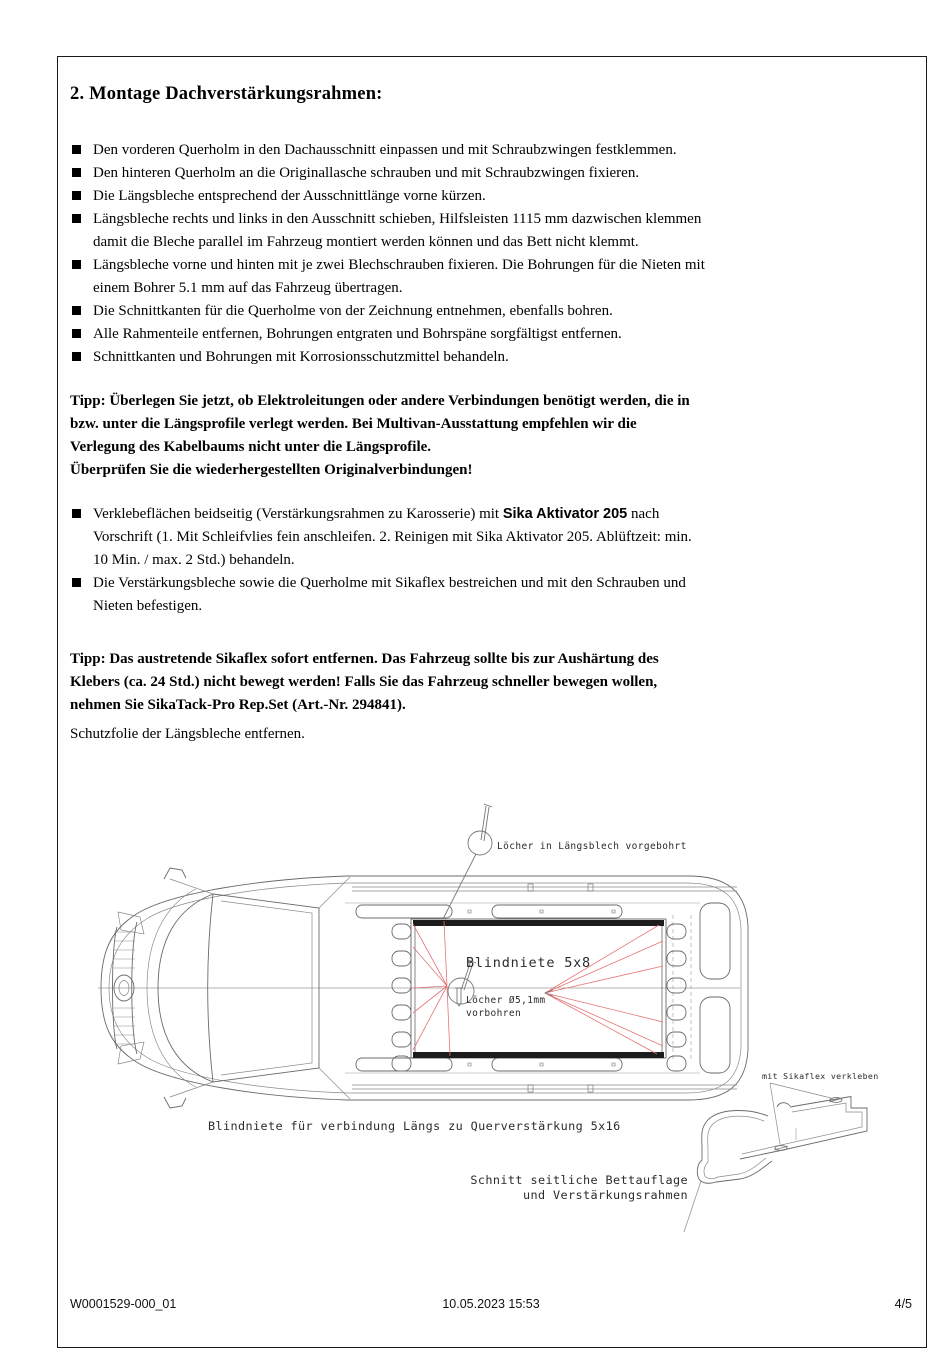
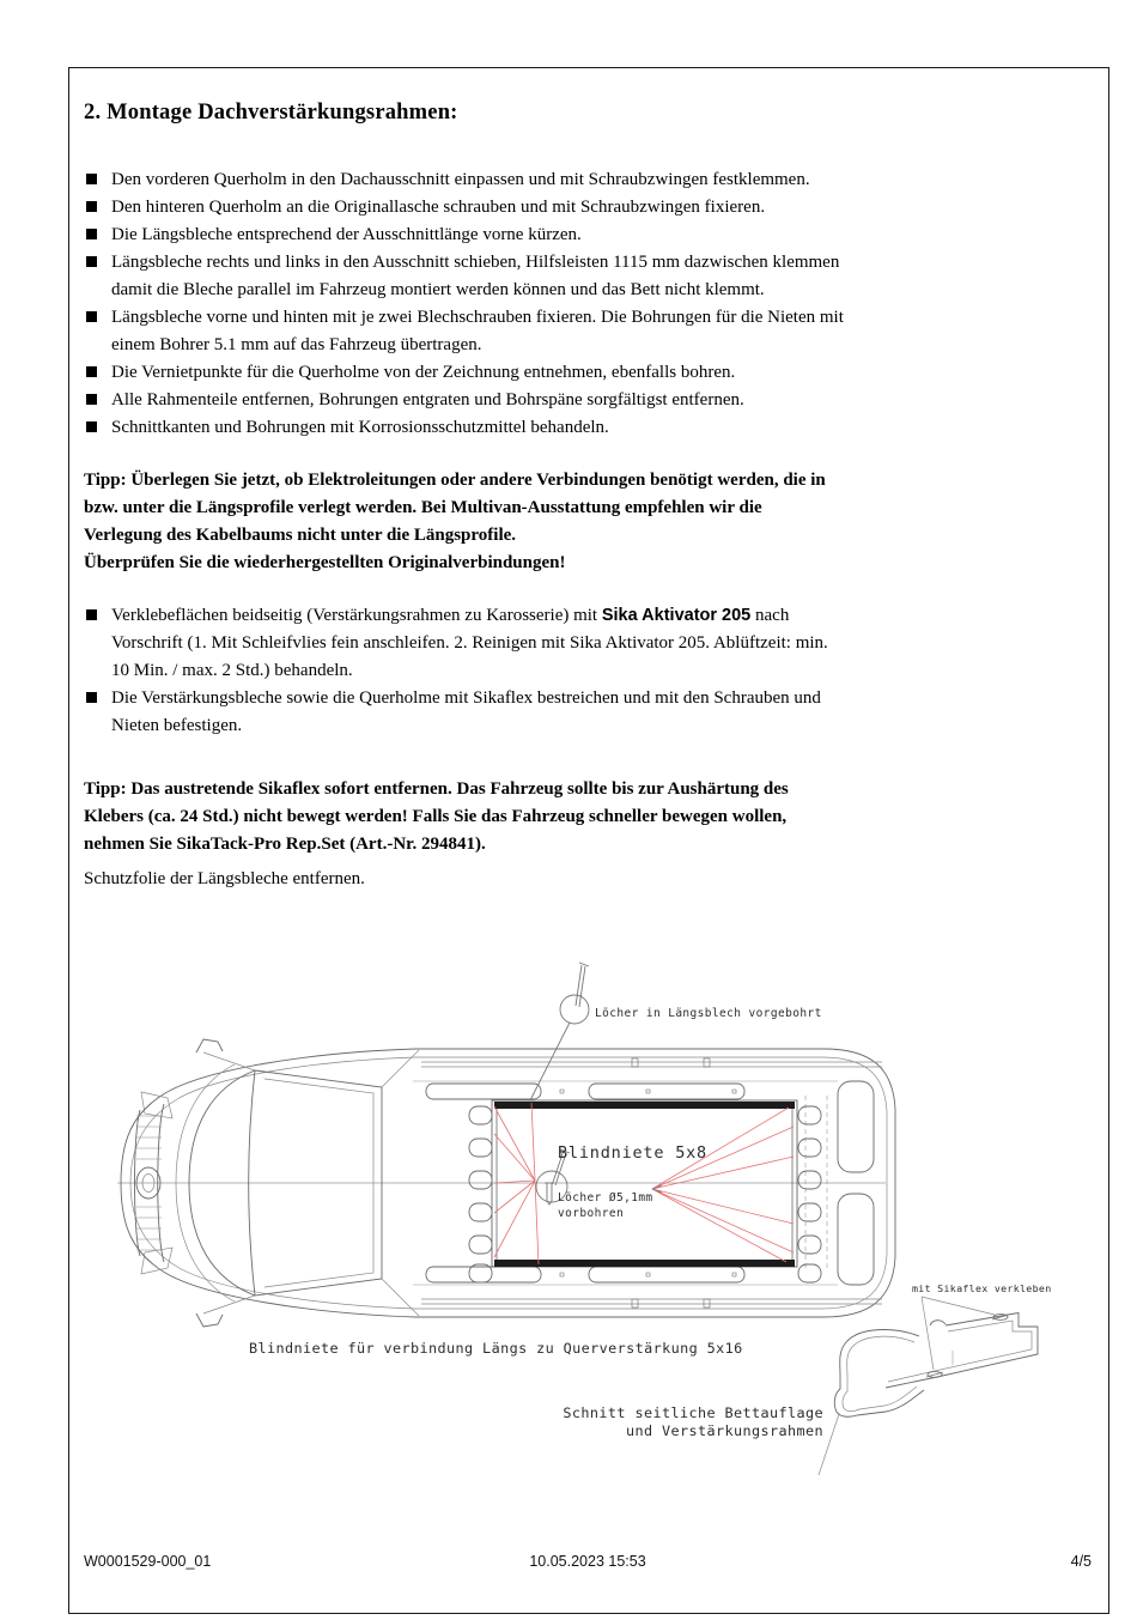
  2. Montage Dachverstärkungsrahmen:
  Den vorderen Querholm in den Dachausschnitt einpassen und mit Schraubzwingen festklemmen.
  Den hinteren Querholm an die Originallasche schrauben und mit Schraubzwingen fixieren.
  Die Längsbleche entsprechend der Ausschnittlänge vorne kürzen.
  Längsbleche rechts und links in den Ausschnitt schieben, Hilfsleisten 1115 mm dazwischen klemmen
  damit die Bleche parallel im Fahrzeug montiert werden können und das Bett nicht klemmt.
  Längsbleche vorne und hinten mit je zwei Blechschrauben fixieren. Die Bohrungen für die Nieten mit
  einem Bohrer 5.1 mm auf das Fahrzeug übertragen.
- Die Schnittkanten für die Querholme von der Zeichnung entnehmen, ebenfalls bohren.
+ Die Vernietpunkte für die Querholme von der Zeichnung entnehmen, ebenfalls bohren.
  Alle Rahmenteile entfernen, Bohrungen entgraten und Bohrspäne sorgfältigst entfernen.
  Schnittkanten und Bohrungen mit Korrosionsschutzmittel behandeln.
  Tipp: Überlegen Sie jetzt, ob Elektroleitungen oder andere Verbindungen benötigt werden, die in
  bzw. unter die Längsprofile verlegt werden. Bei Multivan-Ausstattung empfehlen wir die
  Verlegung des Kabelbaums nicht unter die Längsprofile.
  Überprüfen Sie die wiederhergestellten Originalverbindungen!
  Verklebeflächen beidseitig (Verstärkungsrahmen zu Karosserie) mit Sika Aktivator 205 nach
  Vorschrift (1. Mit Schleifvlies fein anschleifen. 2. Reinigen mit Sika Aktivator 205. Ablüftzeit: min.
  10 Min. / max. 2 Std.) behandeln.
  Die Verstärkungsbleche sowie die Querholme mit Sikaflex bestreichen und mit den Schrauben und
  Nieten befestigen.
  Tipp: Das austretende Sikaflex sofort entfernen. Das Fahrzeug sollte bis zur Aushärtung des
  Klebers (ca. 24 Std.) nicht bewegt werden! Falls Sie das Fahrzeug schneller bewegen wollen,
  nehmen Sie SikaTack-Pro Rep.Set (Art.-Nr. 294841).
  Schutzfolie der Längsbleche entfernen.
  Löcher in Längsblech vorgebohrt
  Blindniete 5x8
  Löcher Ø5,1mm
  vorbohren
  Blindniete für verbindung Längs zu Querverstärkung 5x16
  mit Sikaflex verkleben
  Schnitt seitliche Bettauflage
  und Verstärkungsrahmen
  W0001529-000_01
  10.05.2023 15:53
  4/5
